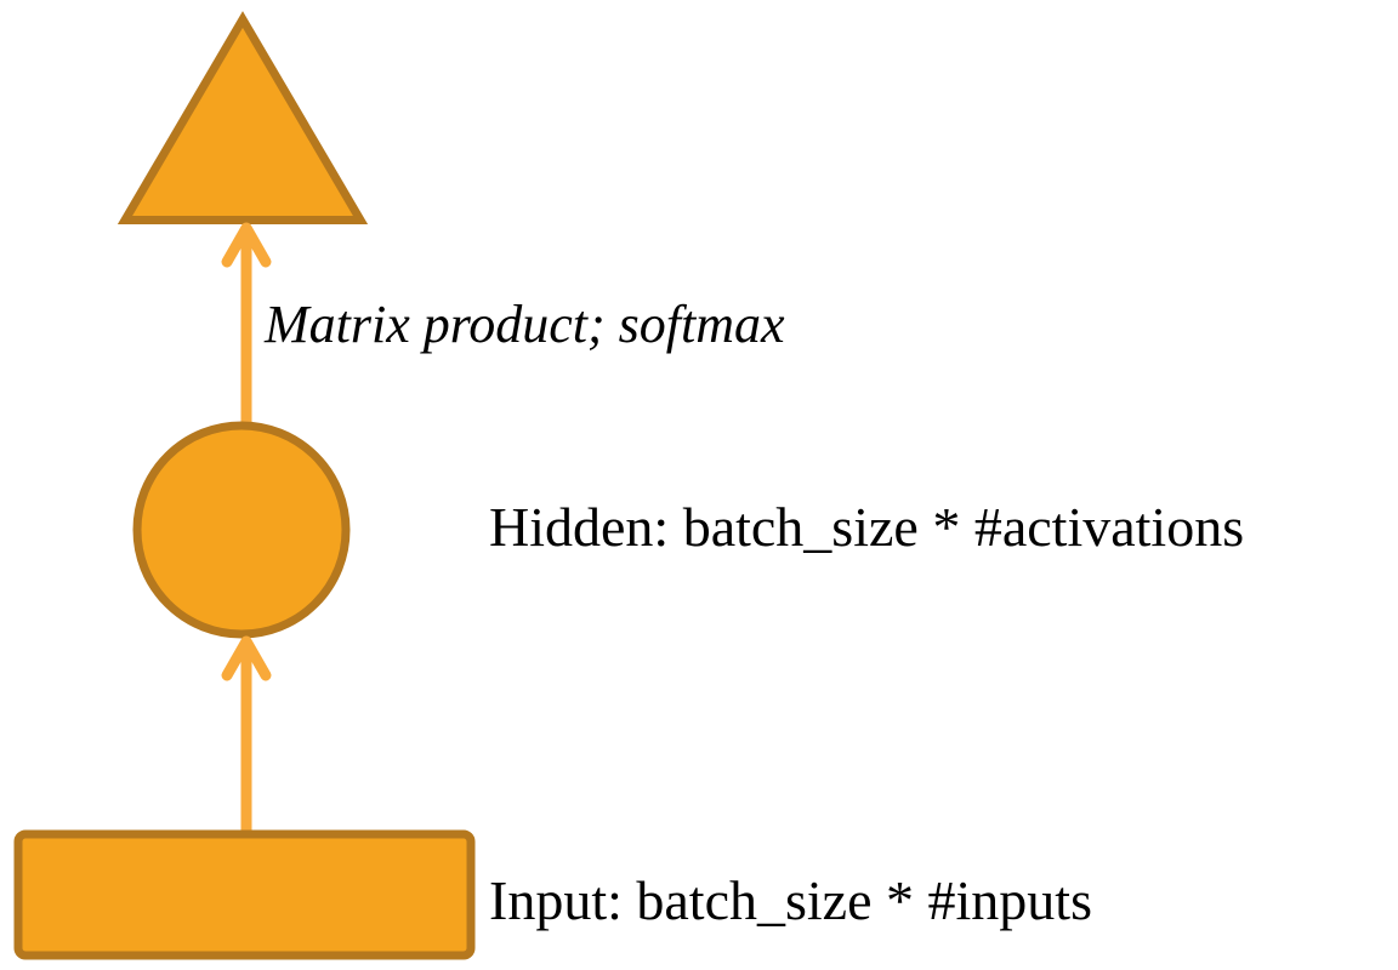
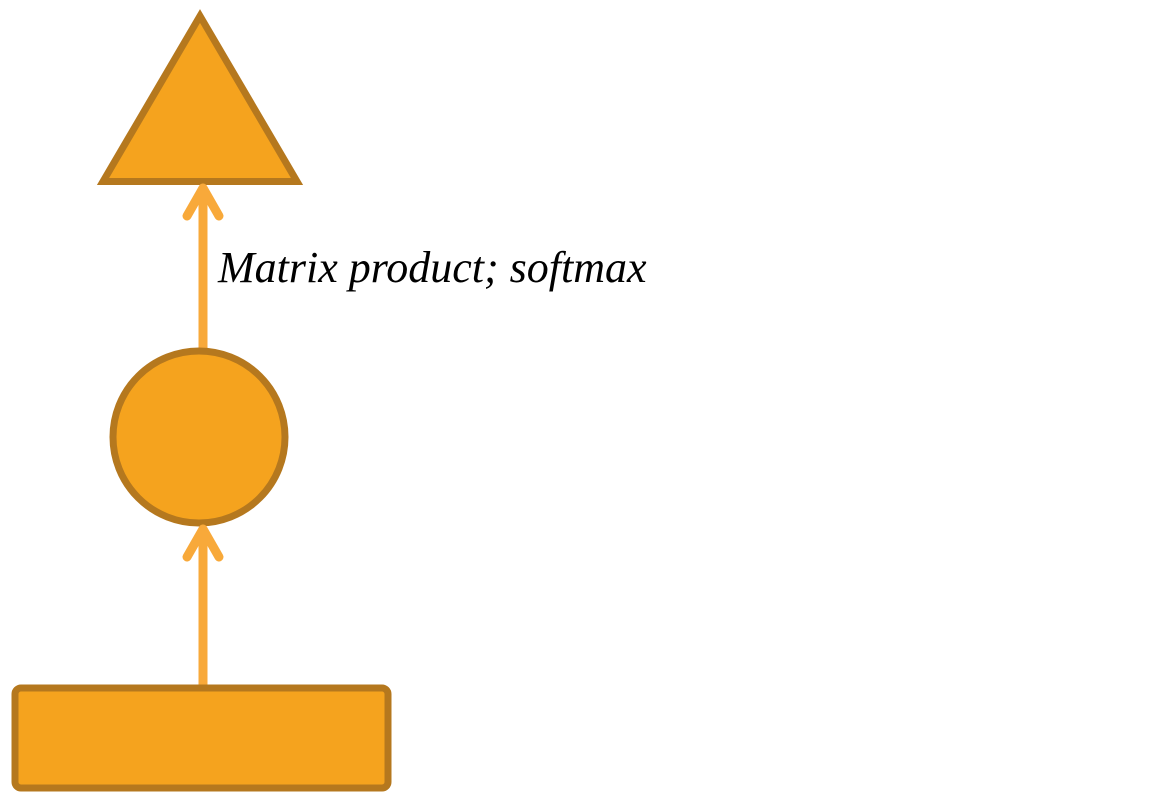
- Hidden: batch_size * #activations
- Input: batch_size * #inputs
  Matrix product; softmax
